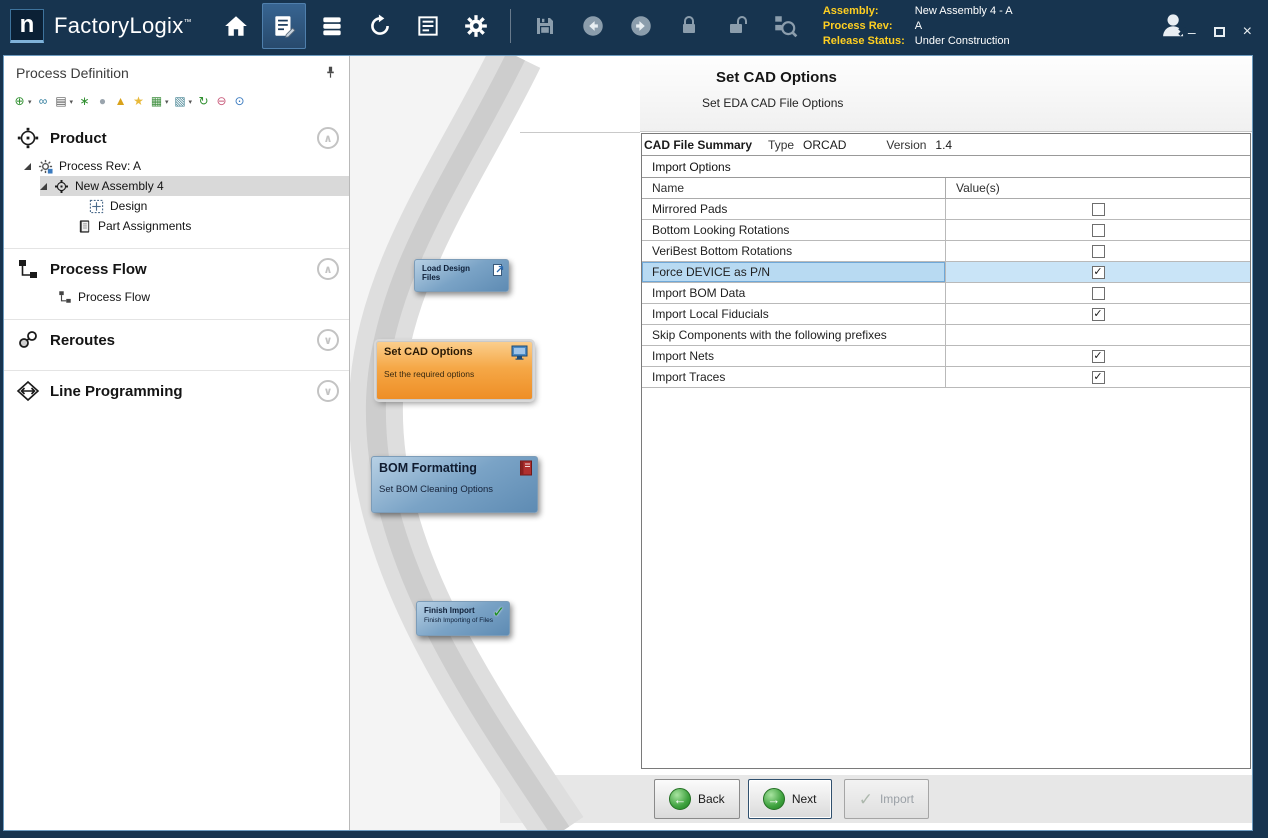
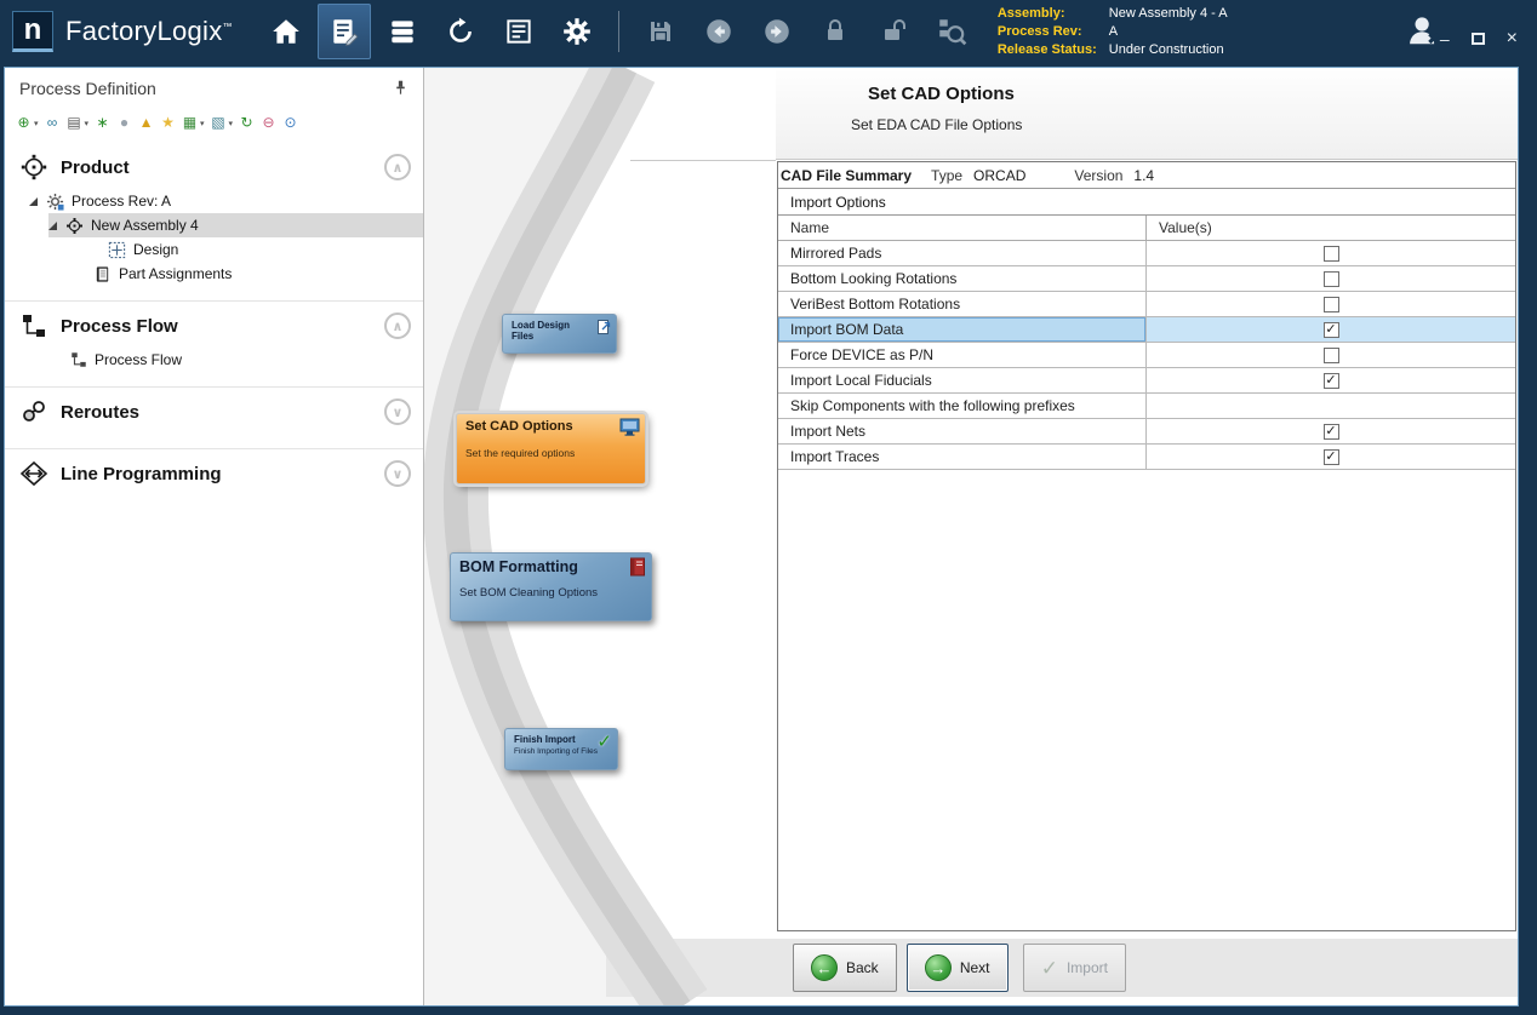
  n
  FactoryLogix™
  Assembly:
  New Assembly 4 - A
  Process Rev:
  A
  Release Status:
  Under Construction
  –
  ×
  Process Definition
  ⊕
  ∞
  ▤
  ∗
  ●
  ▲
  ★
  ▦
  ▧
  ↻
  ⊖
  ⊙
  Product
  ∧
  Process Rev: A
  New Assembly 4
  Design
  Part Assignments
  Process Flow
  ∧
  Process Flow
  Reroutes
  ∨
  Line Programming
  ∨
  Load Design Files
  Set CAD Options
  Set the required options
  BOM Formatting
  Set BOM Cleaning Options
  Finish Import
  ✓
  Set CAD Options
  Set EDA CAD File Options
  CAD File Summary
  Type
  ORCAD
  Version
  1.4
  Import Options
  Name
  Value(s)
  Mirrored Pads
  Bottom Looking Rotations
  VeriBest Bottom Rotations
- Force DEVICE as P/N
+ Import BOM Data
  ✓
- Import BOM Data
+ Force DEVICE as P/N
  Import Local Fiducials
  ✓
  Skip Components with the following prefixes
  Import Nets
  ✓
  Import Traces
  ✓
  ←
  Back
  →
  Next
  ✓
  Import
